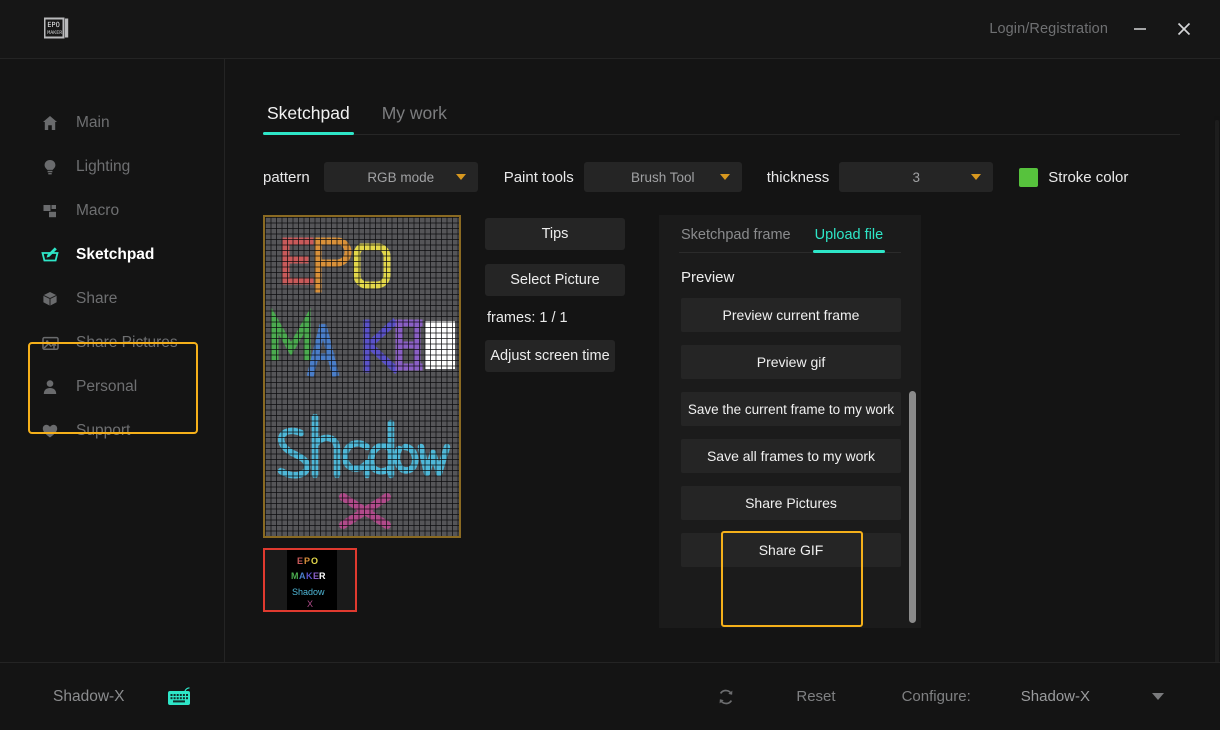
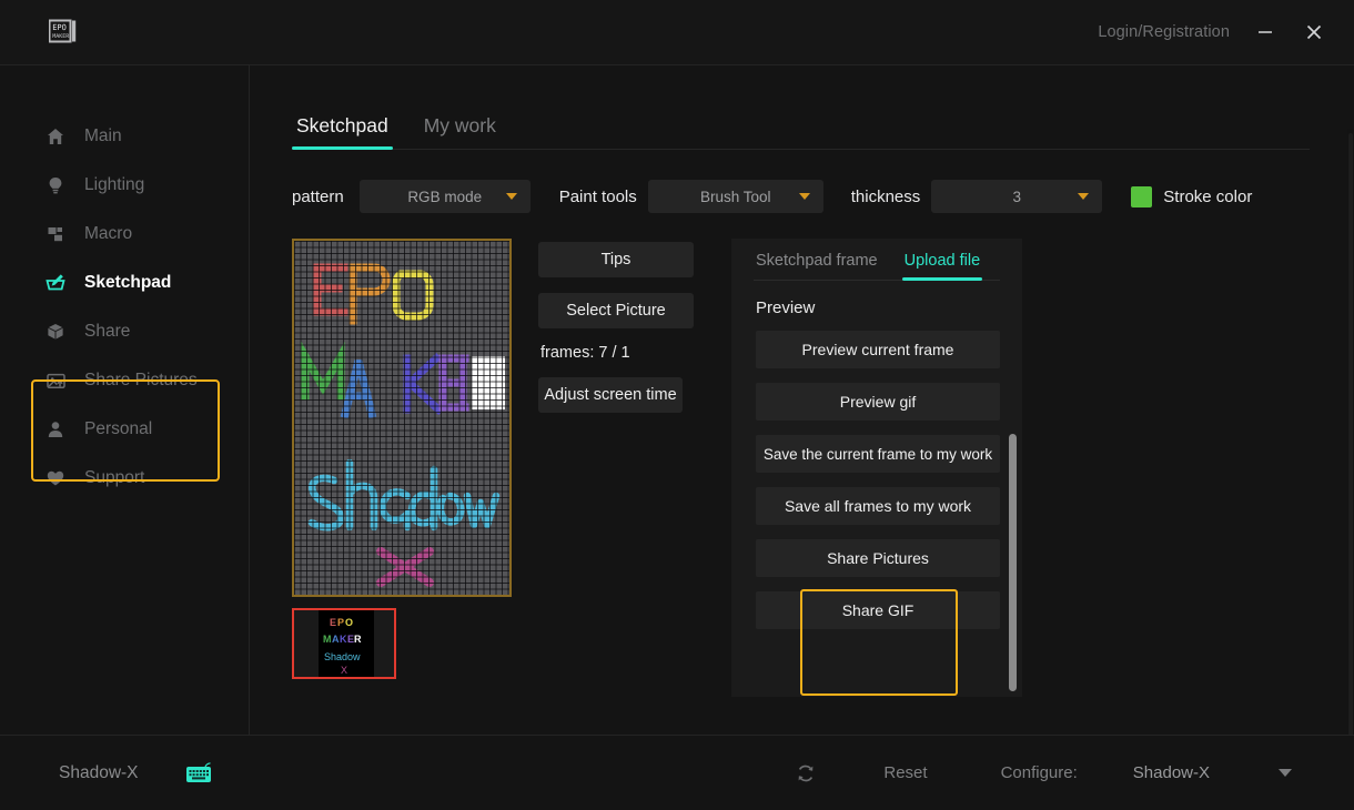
  EPO
  Login/Registration
  Main
  Lighting
  Macro
  Sketchpad
  Share
  Share Pictures
  Personal
  Support
  Sketchpad
  My work
  pattern
  RGB mode
  Paint tools
  Brush Tool
  thickness
  3
  Stroke color
  E
  P
  O
  M
  A
  K
  E
  R
  Shadow
  X
  Tips
  Select Picture
- frames: 1 / 1
+ frames: 7 / 1
  Adjust screen time
  Sketchpad frame
  Upload file
  Preview
  Preview current frame
  Preview gif
  Save the current frame to my work
  Save all frames to my work
  Share Pictures
  Share GIF
  Shadow-X
  Reset
  Configure:
  Shadow-X
